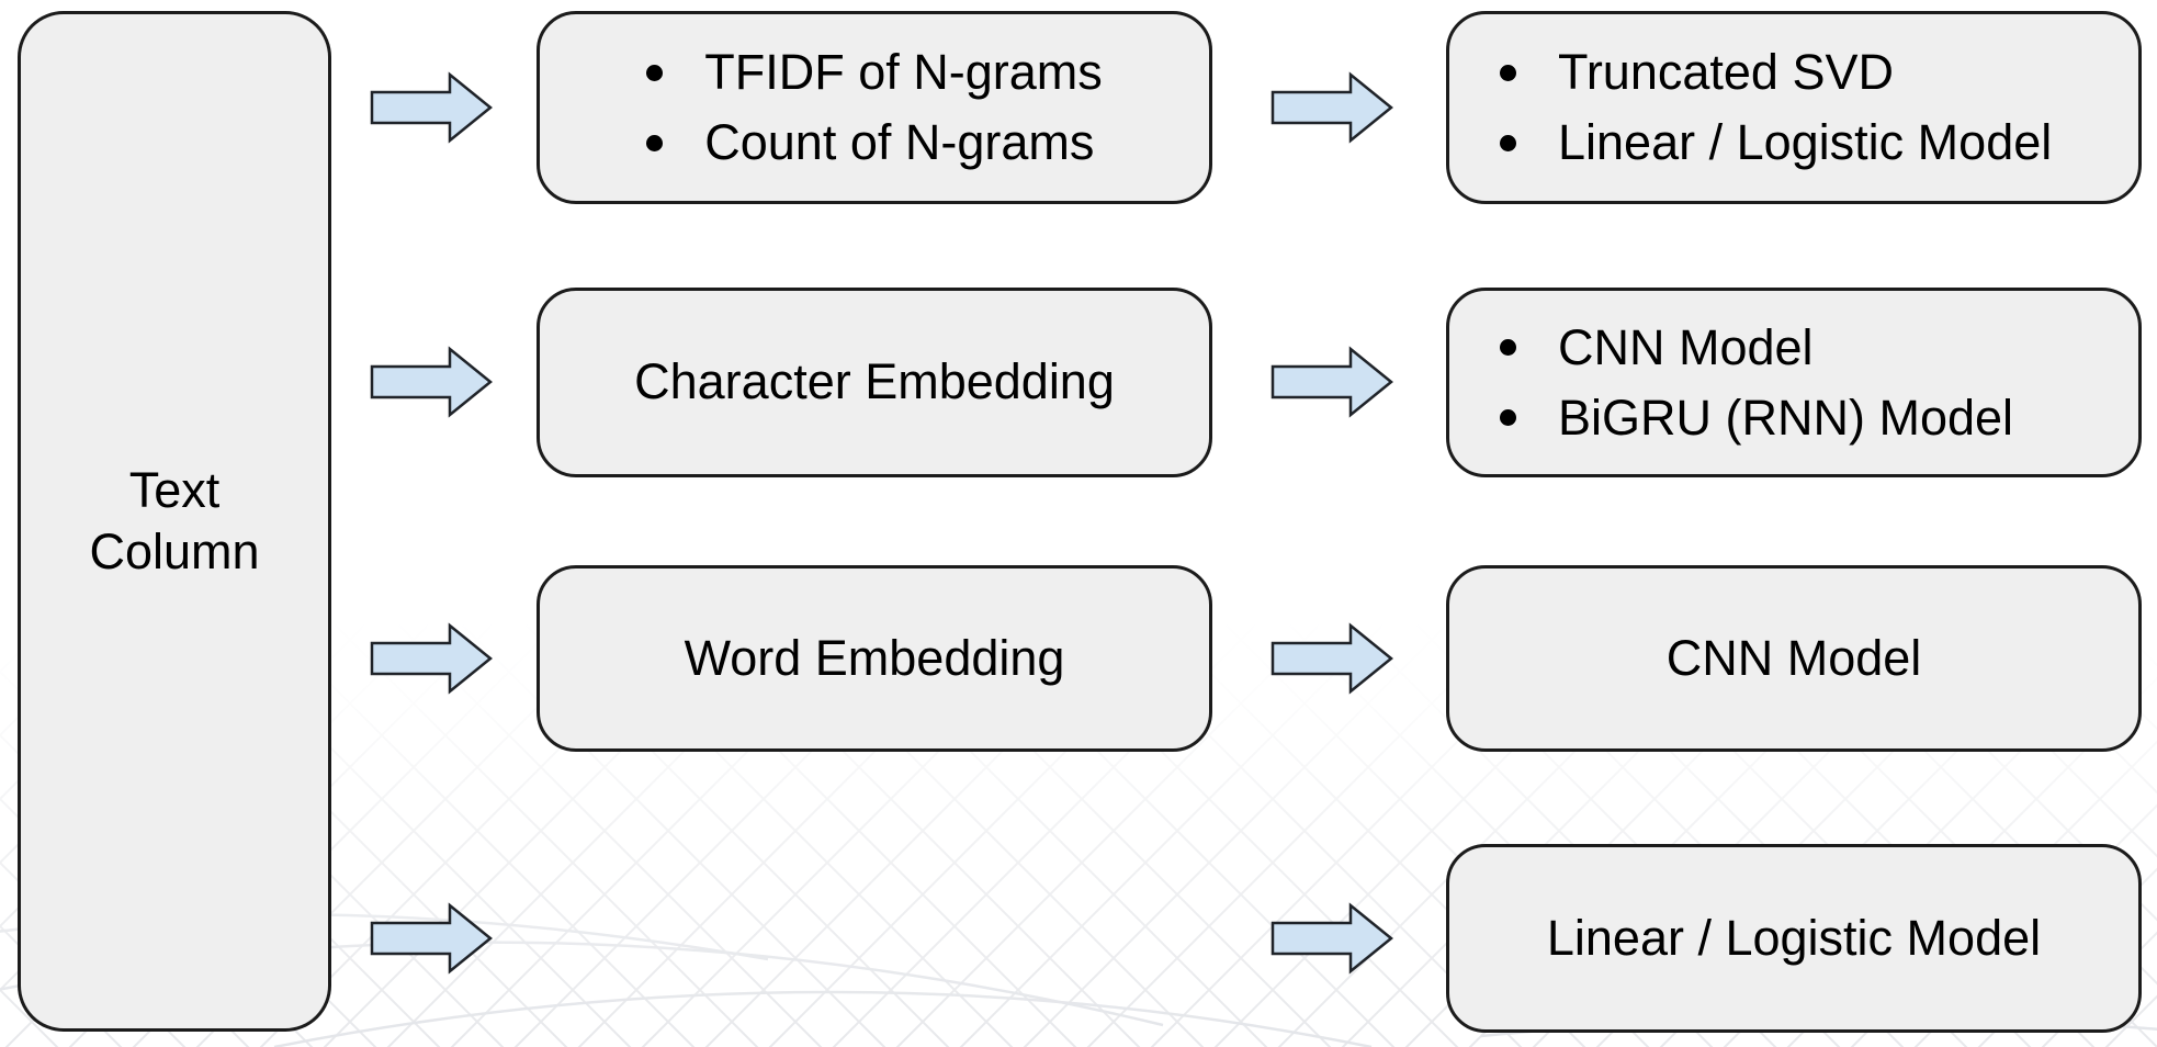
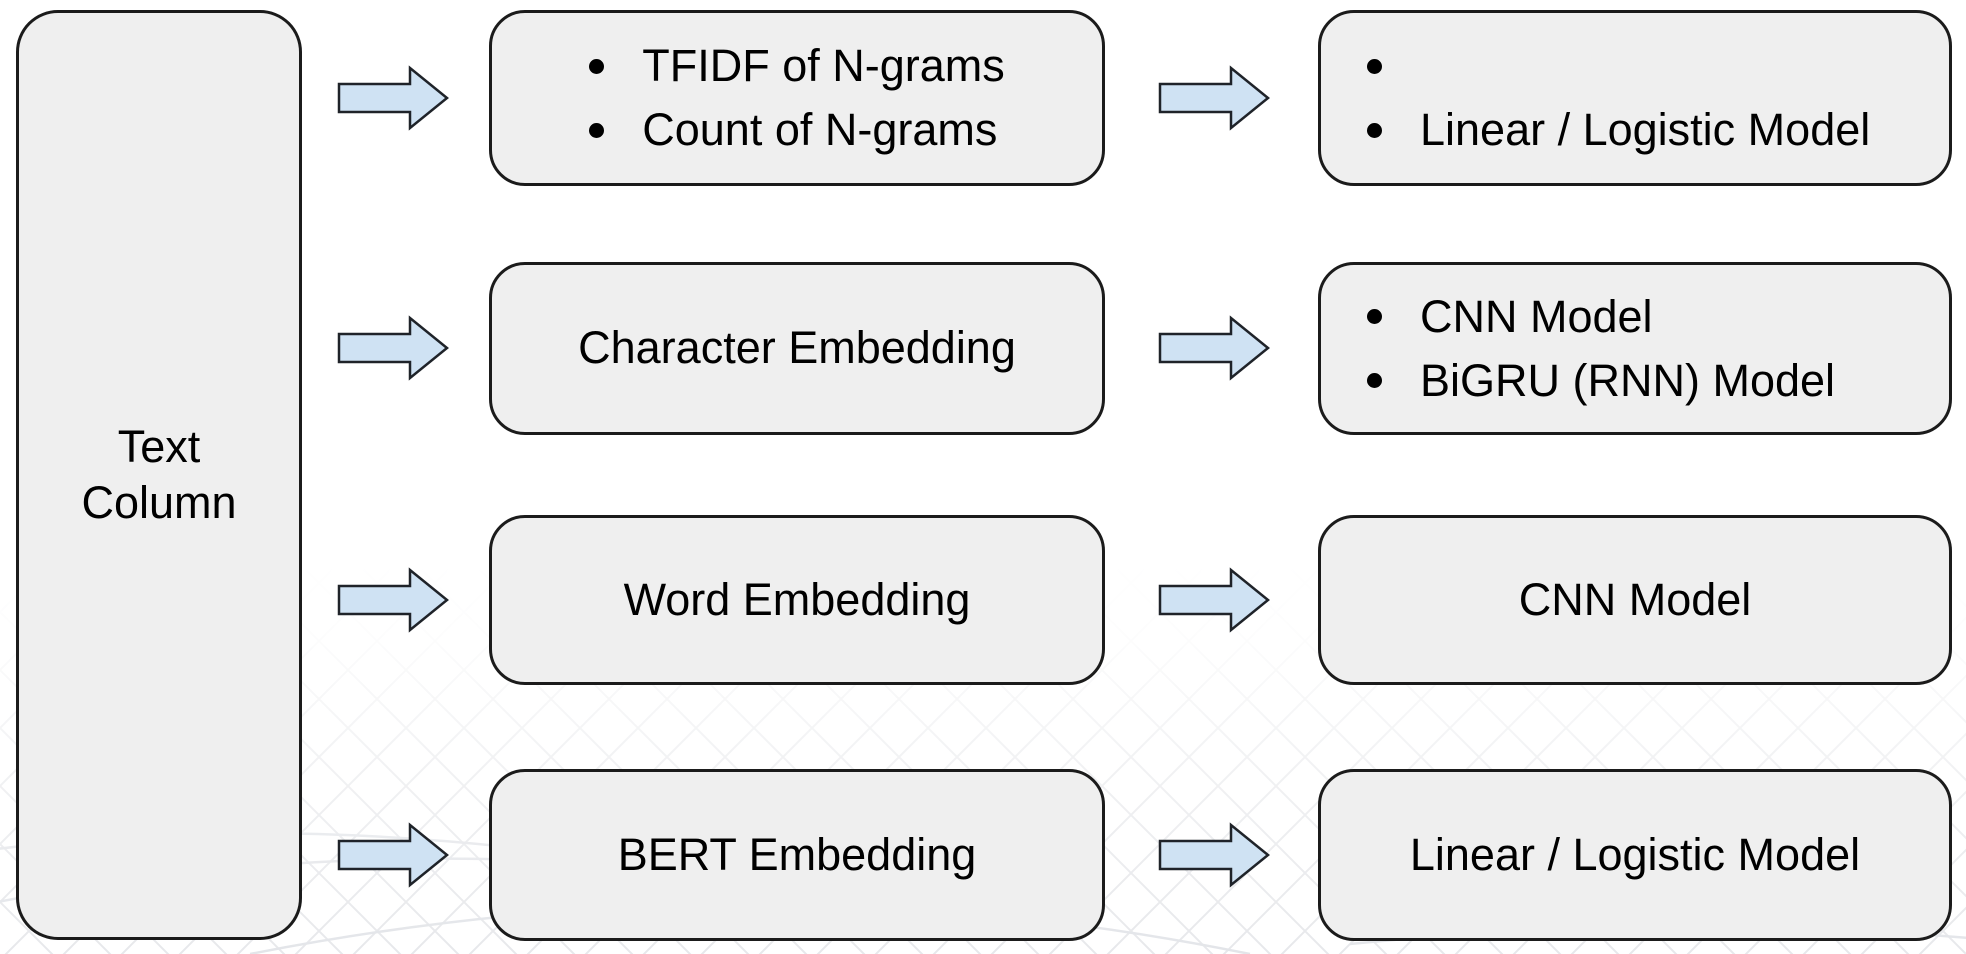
  Text Column
  TFIDF of N-grams
  Count of N-grams
- Truncated SVD
  Linear / Logistic Model
  Character Embedding
  CNN Model
  BiGRU (RNN) Model
  Word Embedding
  CNN Model
+ BERT Embedding
  Linear / Logistic Model
